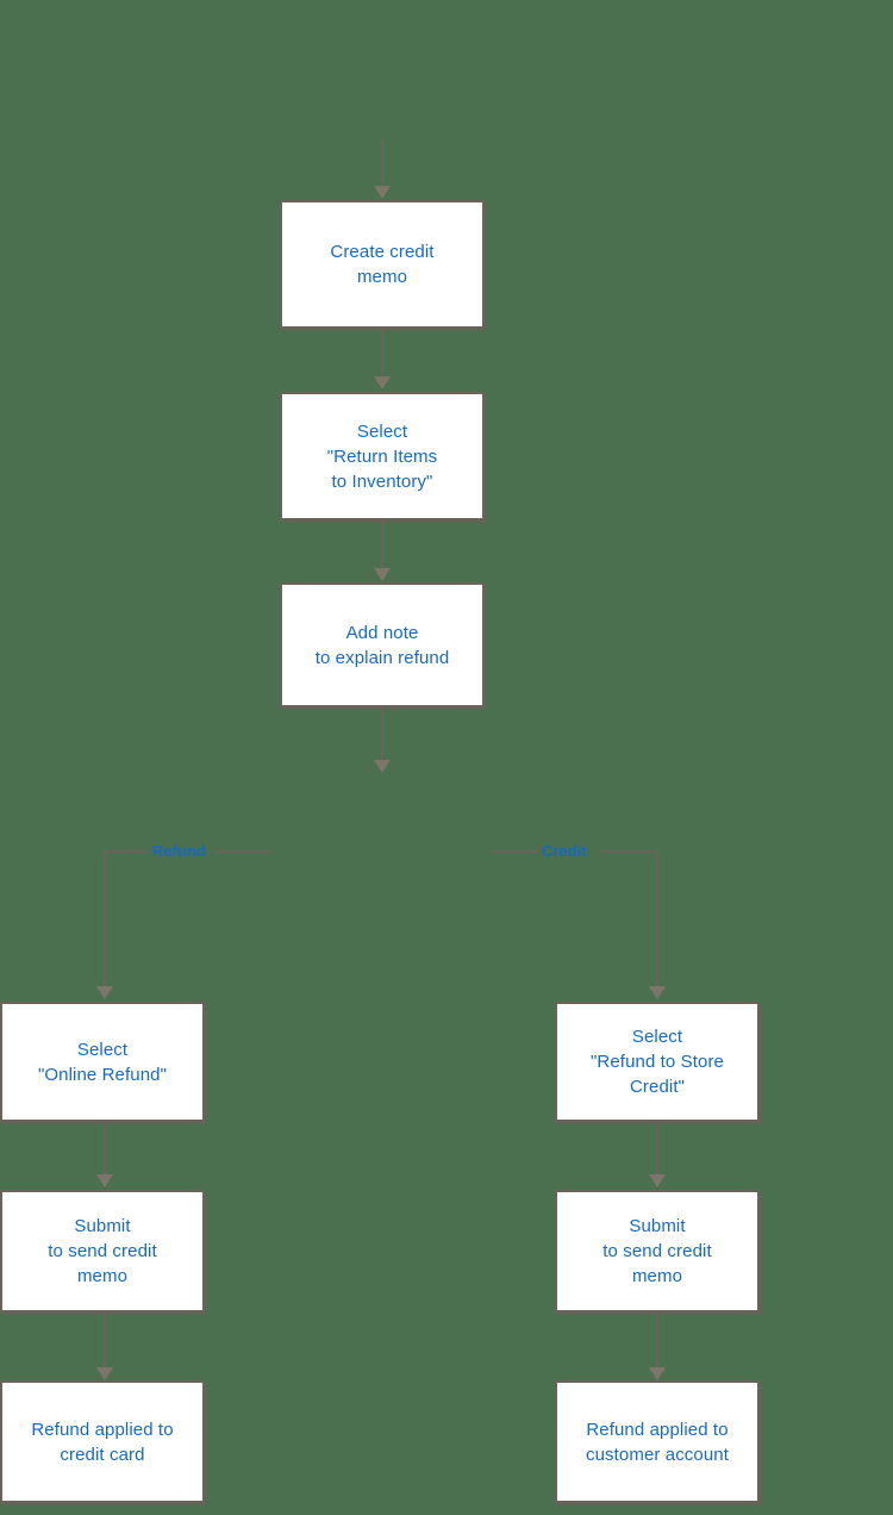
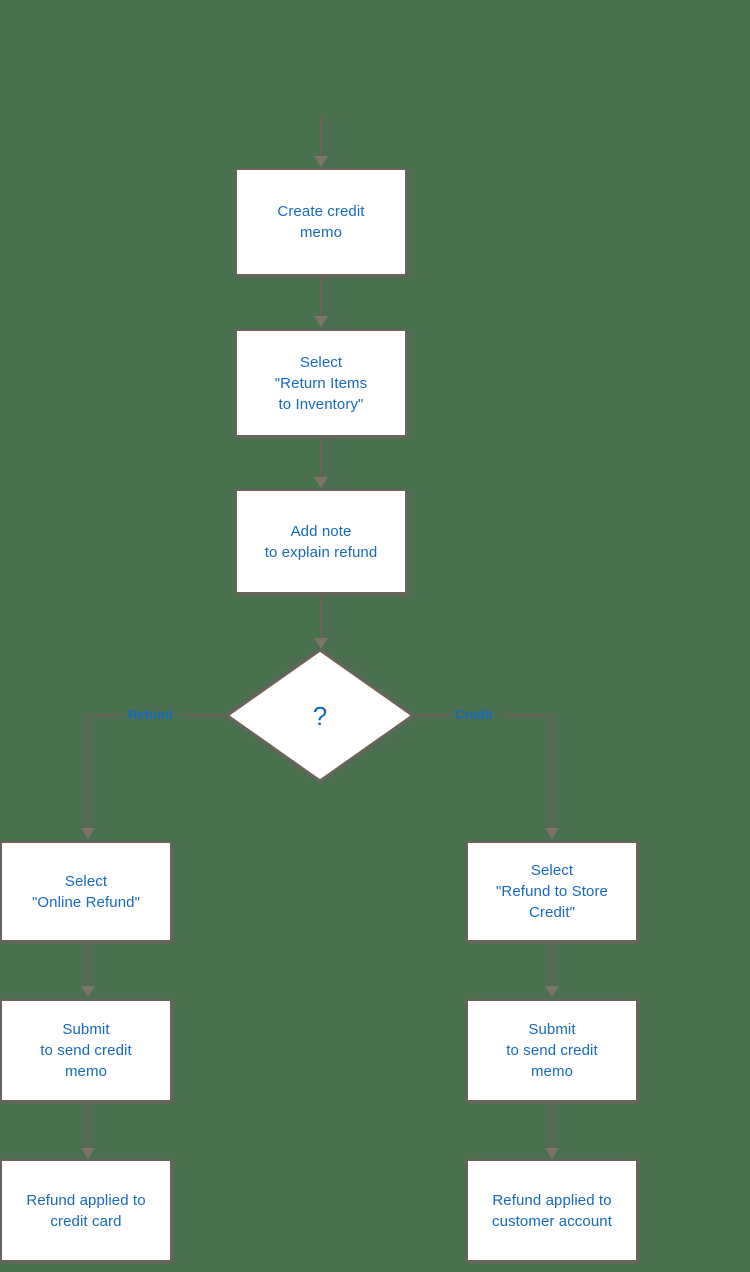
  Create credit
  memo
  Select
  "Return Items
  to Inventory"
  Add note
  to explain refund
+ ?
  Refund
  Credit
  Select
  "Online Refund"
  Submit
  to send credit
  memo
  Refund applied to
  credit card
  Select
  "Refund to Store
  Credit"
  Submit
  to send credit
  memo
  Refund applied to
  customer account
